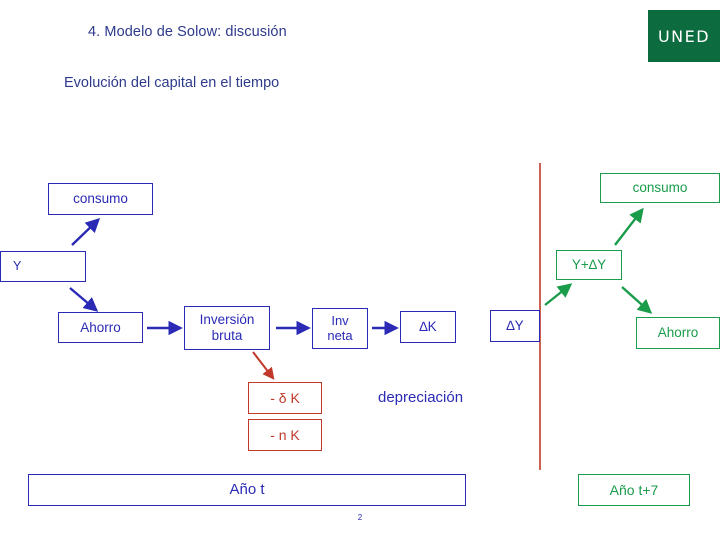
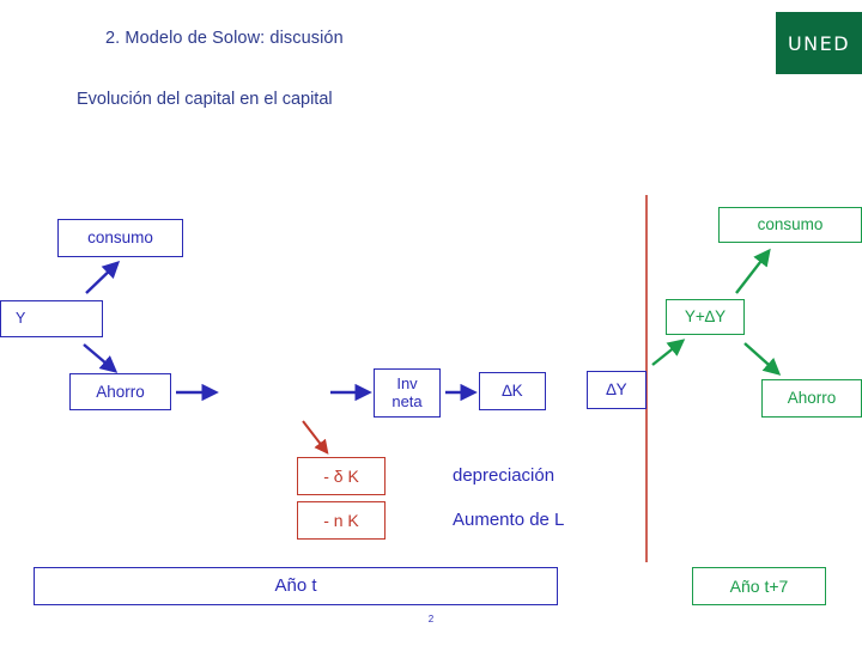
- 4. Modelo de Solow: discusión
+ 2. Modelo de Solow: discusión
- Evolución del capital en el tiempo
+ Evolución del capital en el capital
  UNED
  consumo
  consumo
  Y
  Y+∆Y
  Ahorro
- Inversión
- bruta
  Inv
  neta
  ∆K
  ∆Y
  Ahorro
  - δ K
  - n K
  Año t
  Año t+7
  depreciación
+ Aumento de L
  2
